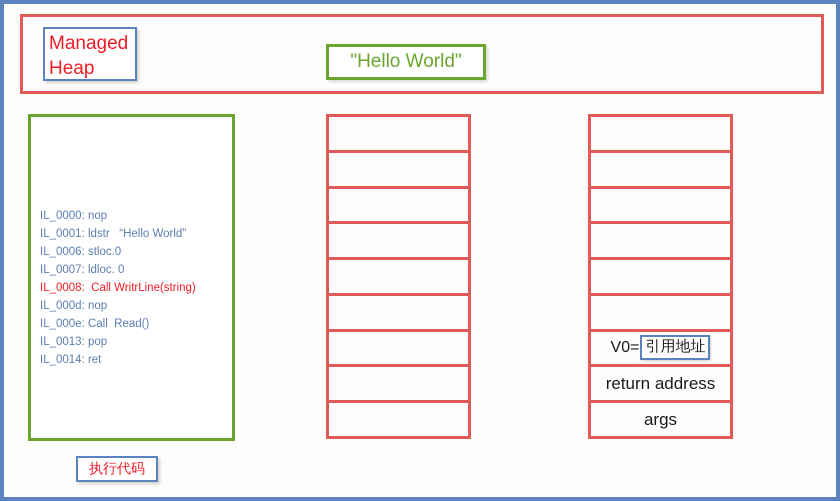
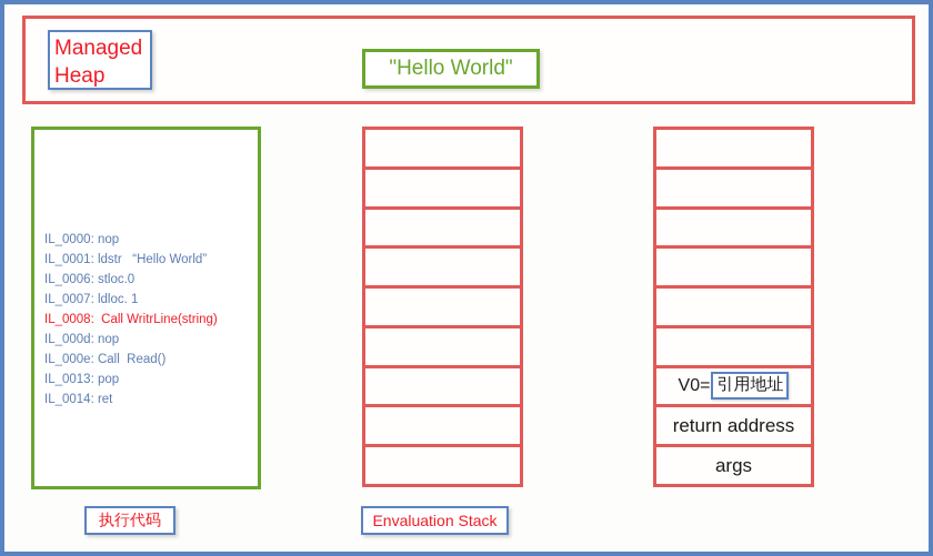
  Managed
  Heap
  "Hello World"
  IL_0000: nop
  IL_0001: ldstr “Hello World”
  IL_0006: stloc.0
- IL_0007: ldloc. 0
+ IL_0007: ldloc. 1
  IL_0008: Call WritrLine(string)
  IL_000d: nop
  IL_000e: Call Read()
  IL_0013: pop
  IL_0014: ret
  V0=
  引用地址
  return address
  args
  执行代码
+ Envaluation Stack
